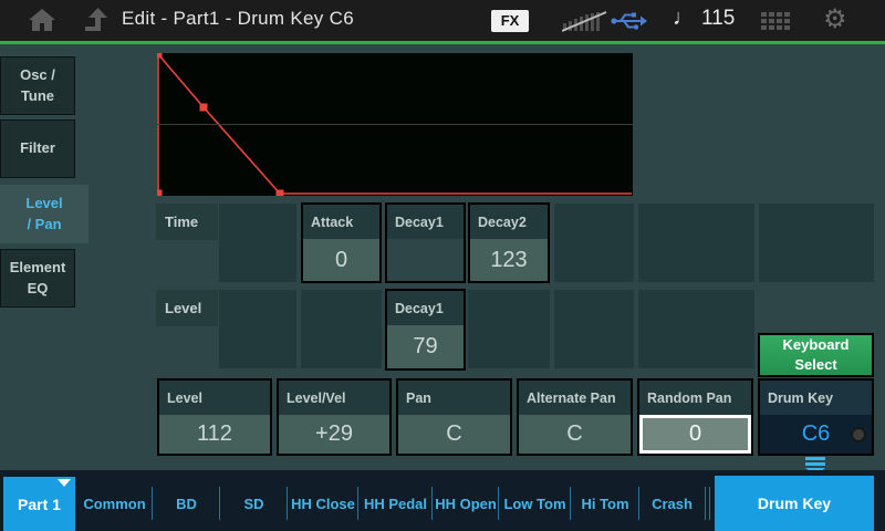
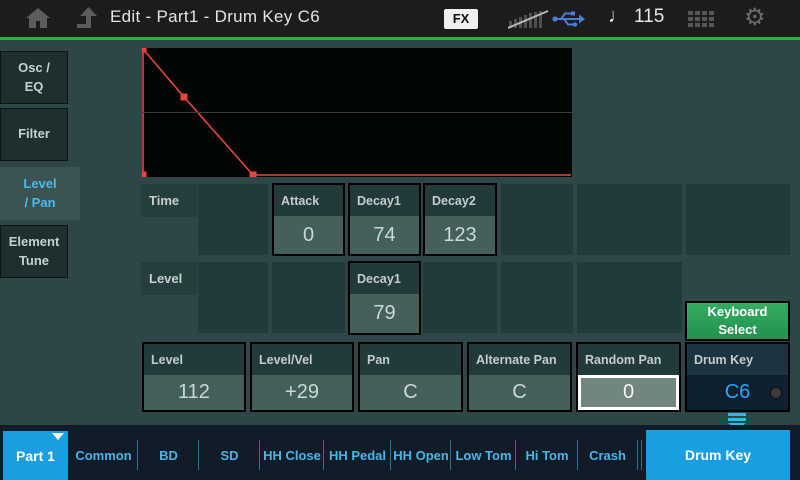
  Edit - Part1 - Drum Key C6
  FX
  ♩
  115
  ⚙
  Osc /
- Tune
+ EQ
  Filter
  Level
  / Pan
  Element
- EQ
+ Tune
  Time
  Attack
  0
  Decay1
+ 74
  Decay2
  123
  Level
  Decay1
  79
  Keyboard
  Select
  Level
  112
  Level/Vel
  +29
  Pan
  C
  Alternate Pan
  C
  Random Pan
  0
  Drum Key
  C6
  Part 1
  Common
  BD
  SD
  HH Close
  HH Pedal
  HH Open
  Low Tom
  Hi Tom
  Crash
  Drum Key
